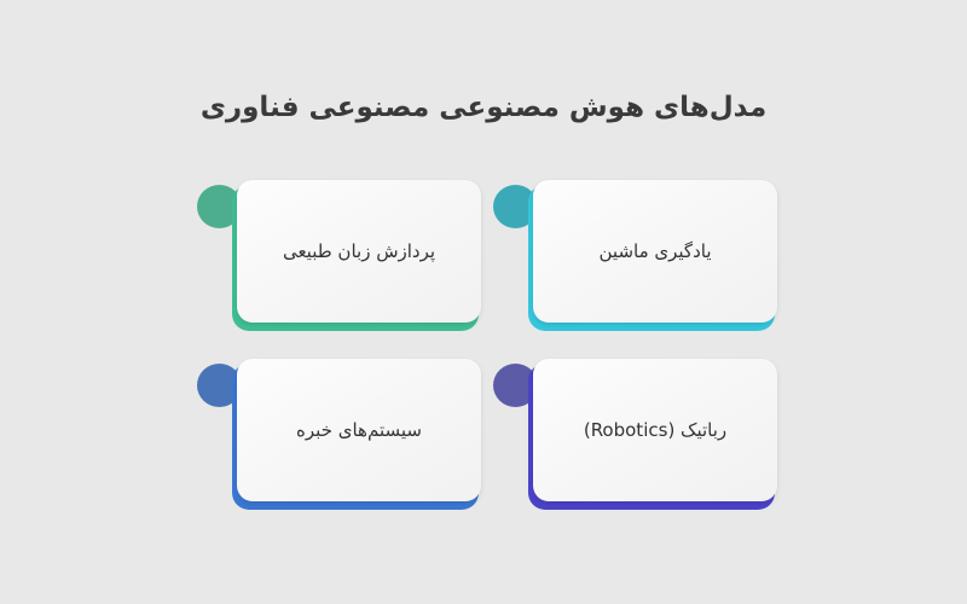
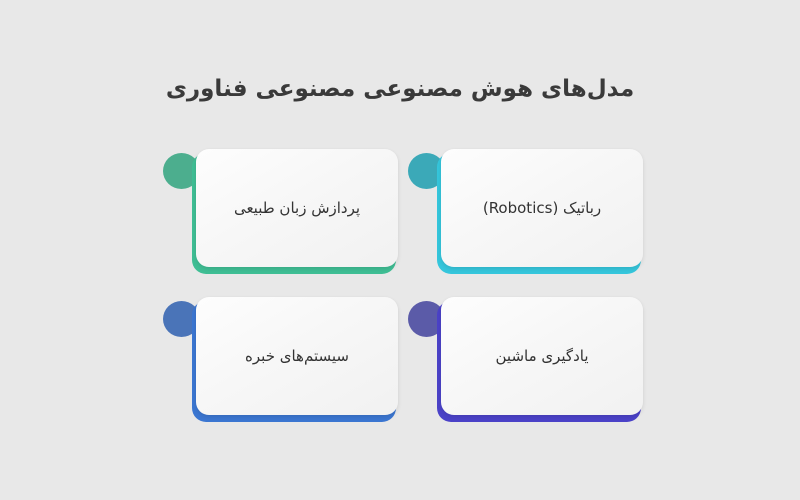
  مدل‌های هوش مصنوعی مصنوعی فناوری
  پردازش زبان طبیعی
- یادگیری ماشین
+ رباتیک (Robotics)
  سیستم‌های خبره
- رباتیک (Robotics)
+ یادگیری ماشین
